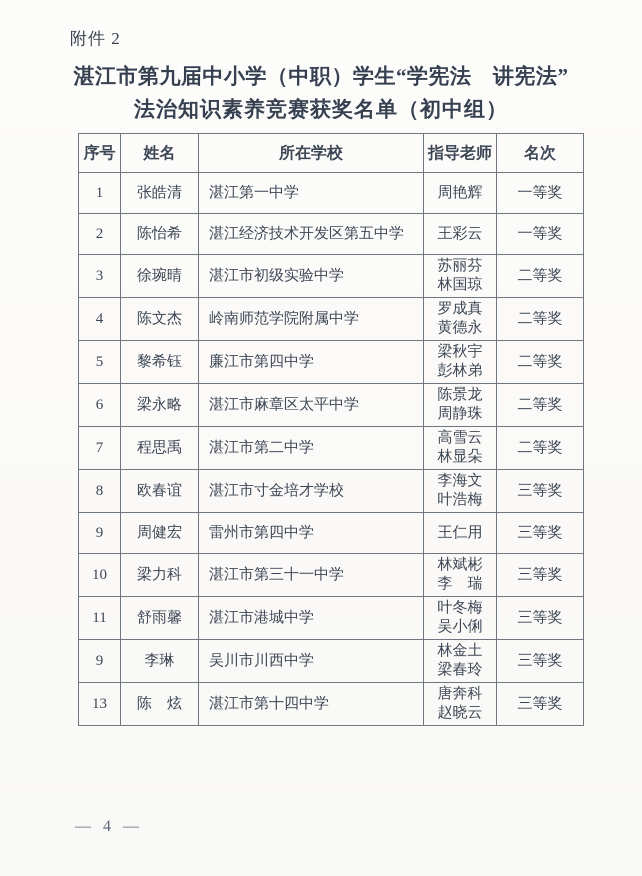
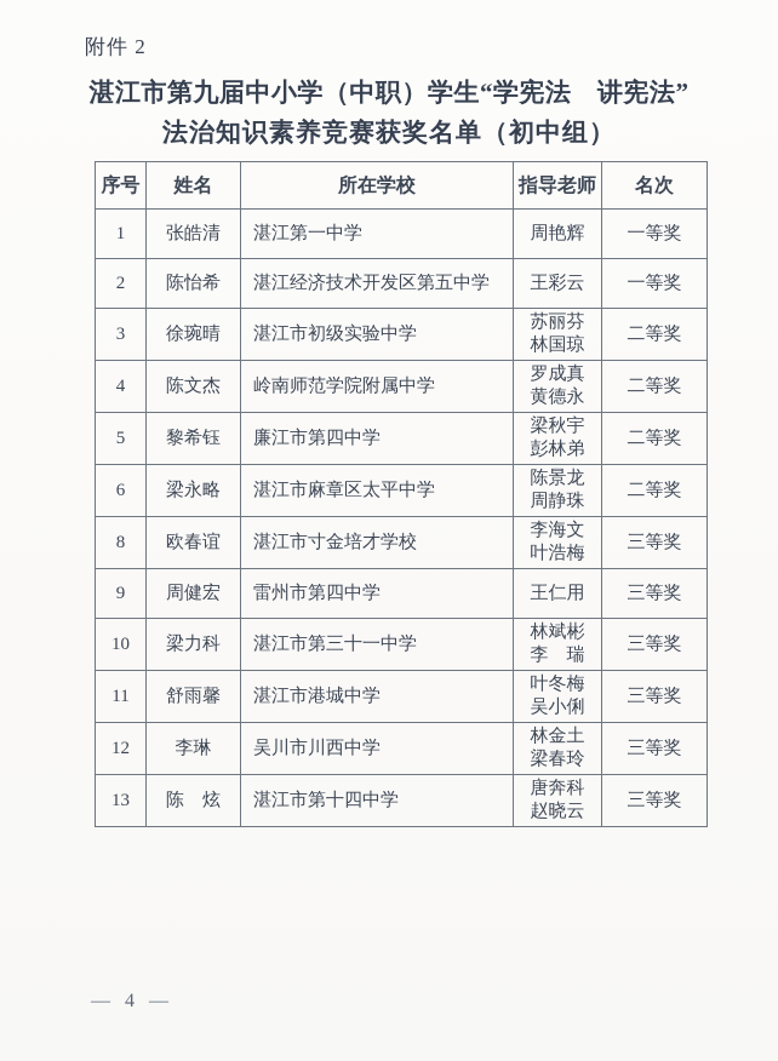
  附件 2
  湛江市第九届中小学（中职）学生“学宪法 讲宪法”
  法治知识素养竞赛获奖名单（初中组）
  序号	姓名	所在学校	指导老师	名次
  1	张皓清	湛江第一中学	周艳辉	一等奖
  2	陈怡希	湛江经济技术开发区第五中学	王彩云	一等奖
  3	徐琬晴	湛江市初级实验中学	苏丽芬林国琼	二等奖
  4	陈文杰	岭南师范学院附属中学	罗成真黄德永	二等奖
  5	黎希钰	廉江市第四中学	梁秋宇彭林弟	二等奖
  6	梁永略	湛江市麻章区太平中学	陈景龙周静珠	二等奖
- 7	程思禹	湛江市第二中学	高雪云林显朵	二等奖
  8	欧春谊	湛江市寸金培才学校	李海文叶浩梅	三等奖
  9	周健宏	雷州市第四中学	王仁用	三等奖
  10	梁力科	湛江市第三十一中学	林斌彬李 瑞	三等奖
  11	舒雨馨	湛江市港城中学	叶冬梅吴小俐	三等奖
- 9	李琳	吴川市川西中学	林金土梁春玲	三等奖
+ 12	李琳	吴川市川西中学	林金土梁春玲	三等奖
  13	陈 炫	湛江市第十四中学	唐奔科赵晓云	三等奖
  — 4 —
